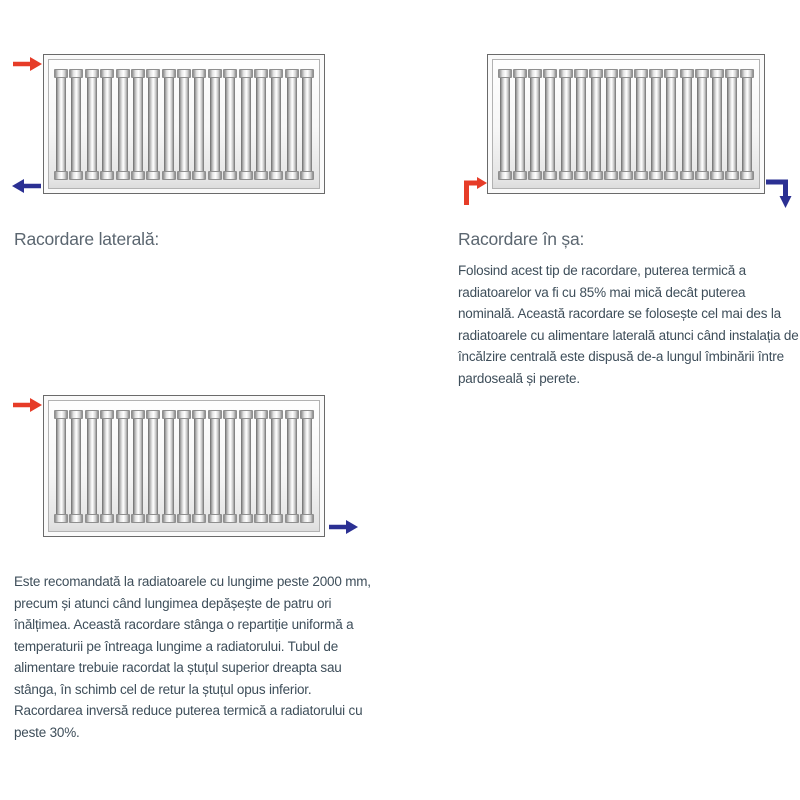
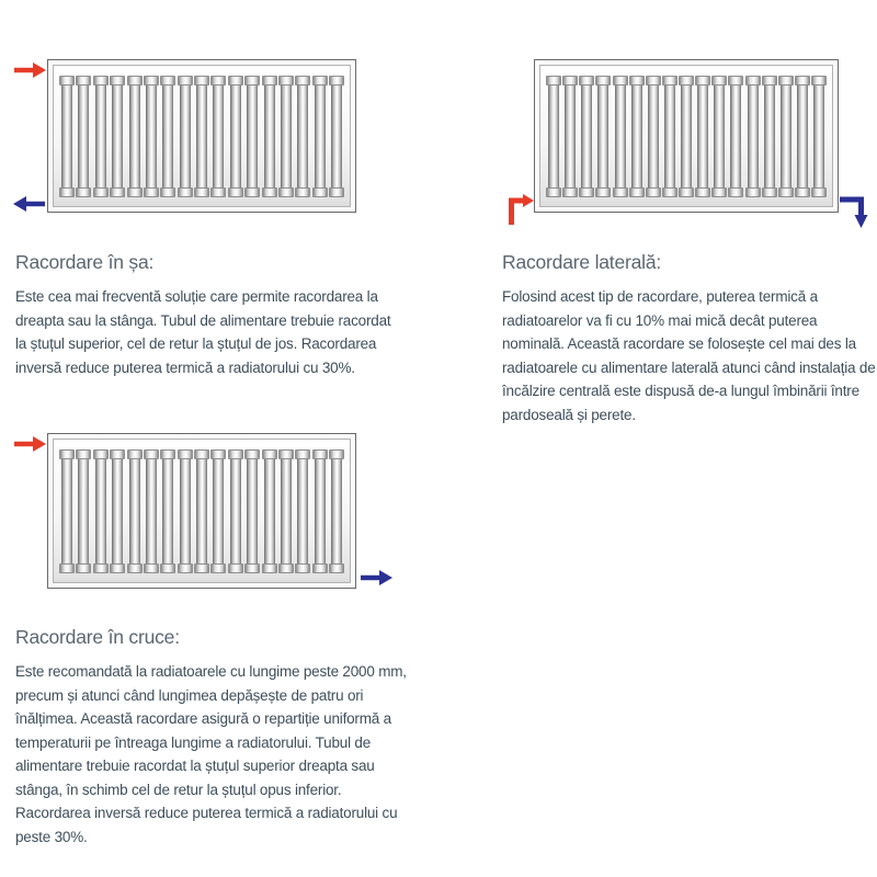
- Racordare laterală:
+ Racordare în șa:
+ Este cea mai frecventă soluție care permite racordarea la dreapta sau la stânga. Tubul de alimentare trebuie racordat la ștuțul superior, cel de retur la ștuțul de jos. Racordarea inversă reduce puterea termică a radiatorului cu 30%.
- Racordare în șa:
+ Racordare laterală:
- Folosind acest tip de racordare, puterea termică a radiatoarelor va fi cu 85% mai mică decât puterea nominală. Această racordare se folosește cel mai des la radiatoarele cu alimentare laterală atunci când instalația de încălzire centrală este dispusă de-a lungul îmbinării între pardoseală și perete.
+ Folosind acest tip de racordare, puterea termică a radiatoarelor va fi cu 10% mai mică decât puterea nominală. Această racordare se folosește cel mai des la radiatoarele cu alimentare laterală atunci când instalația de încălzire centrală este dispusă de-a lungul îmbinării între pardoseală și perete.
+ Racordare în cruce:
- Este recomandată la radiatoarele cu lungime peste 2000 mm, precum și atunci când lungimea depășește de patru ori înălțimea. Această racordare stânga o repartiție uniformă a temperaturii pe întreaga lungime a radiatorului. Tubul de alimentare trebuie racordat la ștuțul superior dreapta sau stânga, în schimb cel de retur la ștuțul opus inferior. Racordarea inversă reduce puterea termică a radiatorului cu peste 30%.
+ Este recomandată la radiatoarele cu lungime peste 2000 mm, precum și atunci când lungimea depășește de patru ori înălțimea. Această racordare asigură o repartiție uniformă a temperaturii pe întreaga lungime a radiatorului. Tubul de alimentare trebuie racordat la ștuțul superior dreapta sau stânga, în schimb cel de retur la ștuțul opus inferior. Racordarea inversă reduce puterea termică a radiatorului cu peste 30%.
